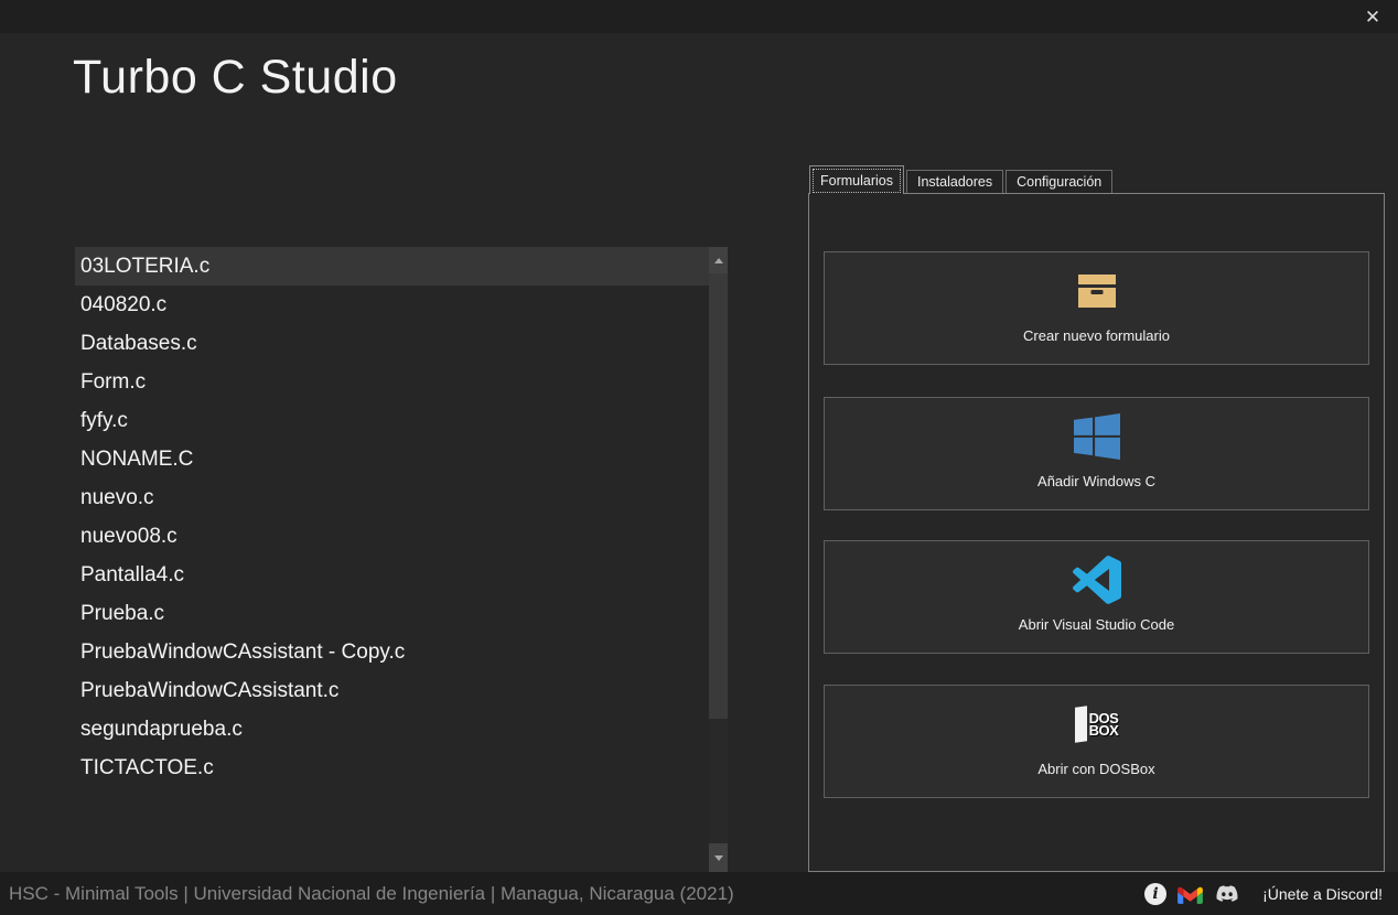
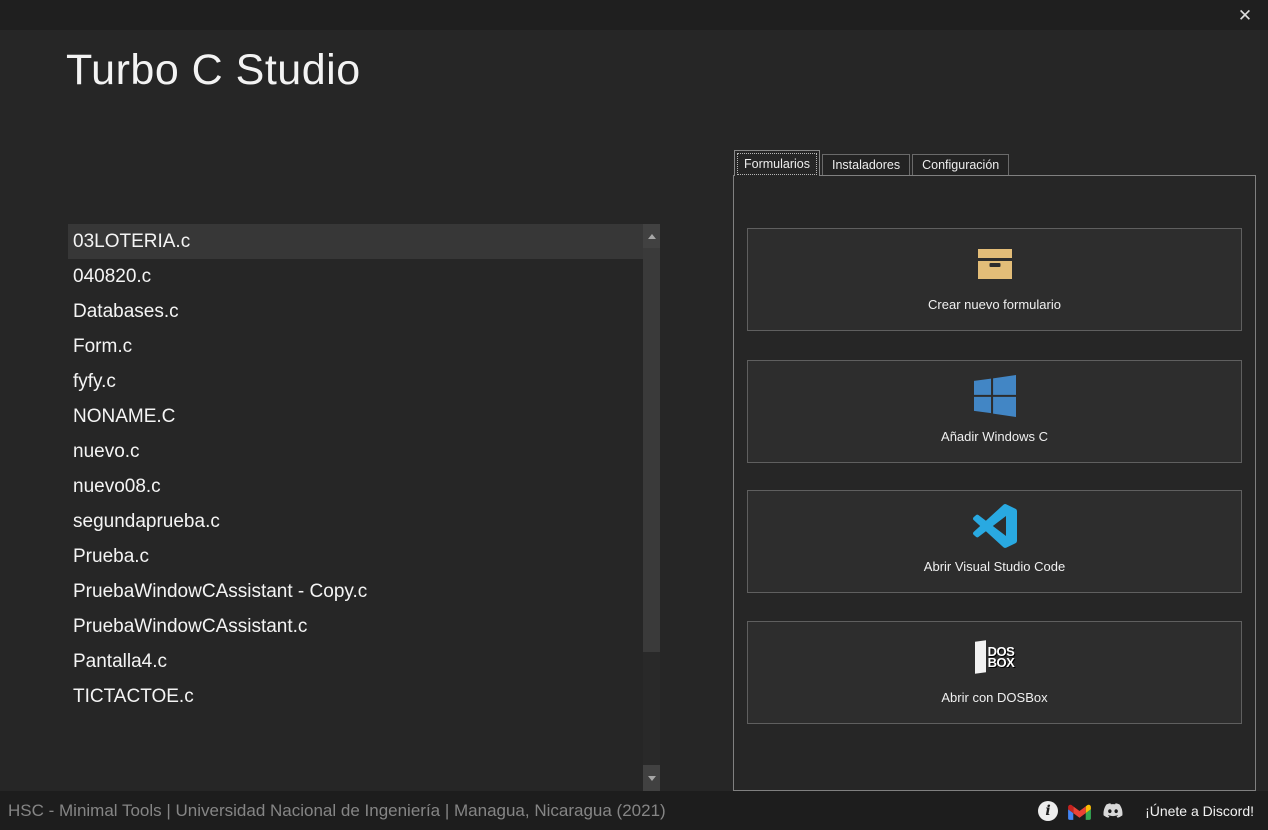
  ✕
  Turbo C Studio
  03LOTERIA.c
  040820.c
  Databases.c
  Form.c
  fyfy.c
  NONAME.C
  nuevo.c
  nuevo08.c
- Pantalla4.c
+ segundaprueba.c
  Prueba.c
  PruebaWindowCAssistant - Copy.c
  PruebaWindowCAssistant.c
- segundaprueba.c
+ Pantalla4.c
  TICTACTOE.c
  Formularios
  Instaladores
  Configuración
  Crear nuevo formulario
  Añadir Windows C
  Abrir Visual Studio Code
  DOS
  BOX
  Abrir con DOSBox
  HSC - Minimal Tools | Universidad Nacional de Ingeniería | Managua, Nicaragua (2021)
  i
  ¡Únete a Discord!
